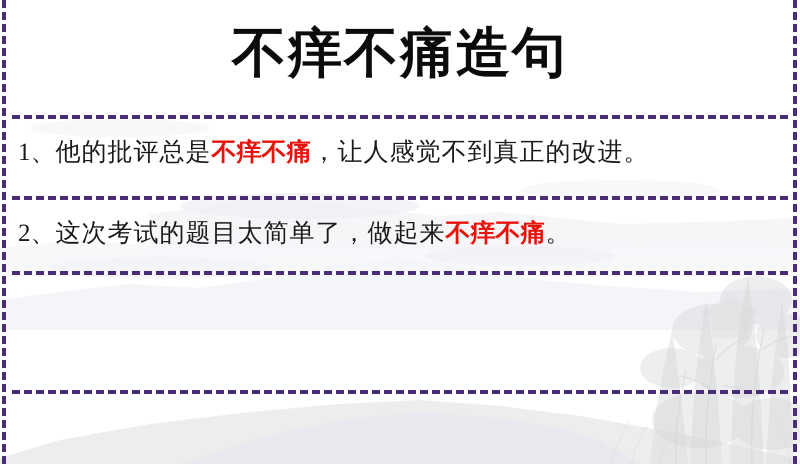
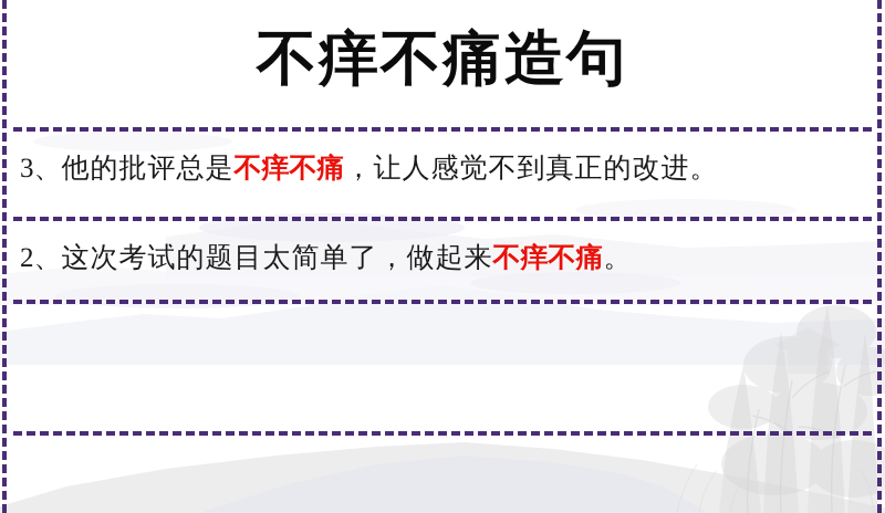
  不痒不痛造句
- 1、他的批评总是不痒不痛，让人感觉不到真正的改进。
+ 3、他的批评总是不痒不痛，让人感觉不到真正的改进。
  2、这次考试的题目太简单了，做起来不痒不痛。
